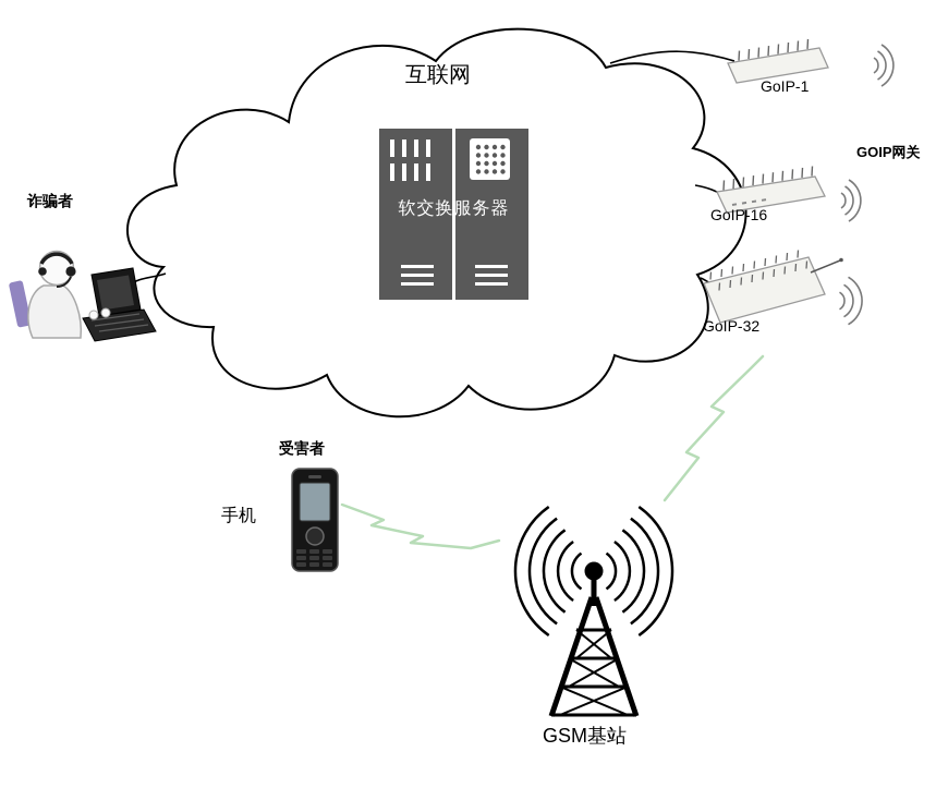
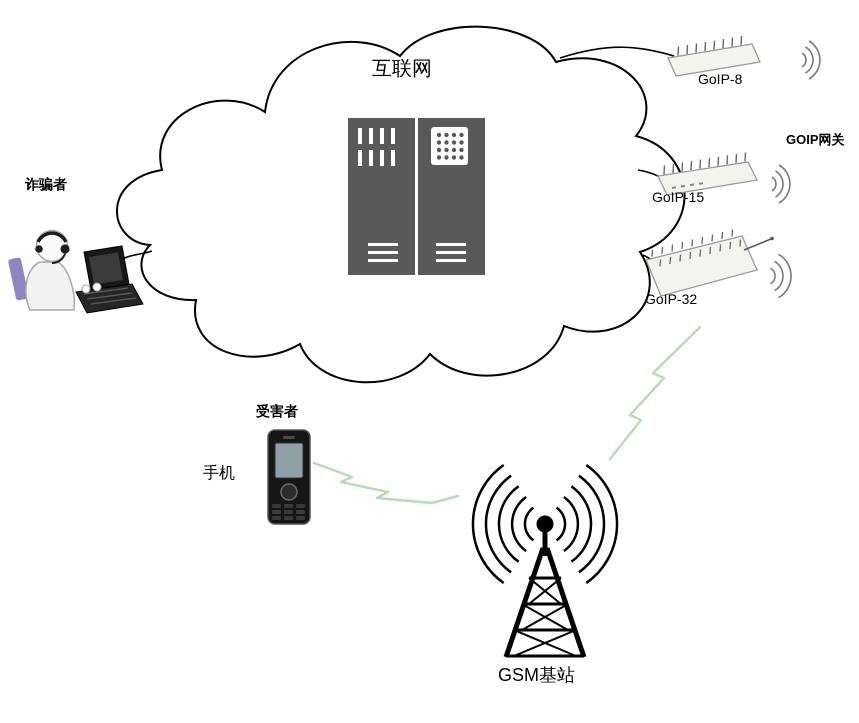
  互联网
- 软交换服务器
  诈骗者
- GoIP-1
+ GoIP-8
  GOIP网关
- GoIP-16
+ GoIP-15
  GoIP-32
  受害者
  手机
  GSM基站
